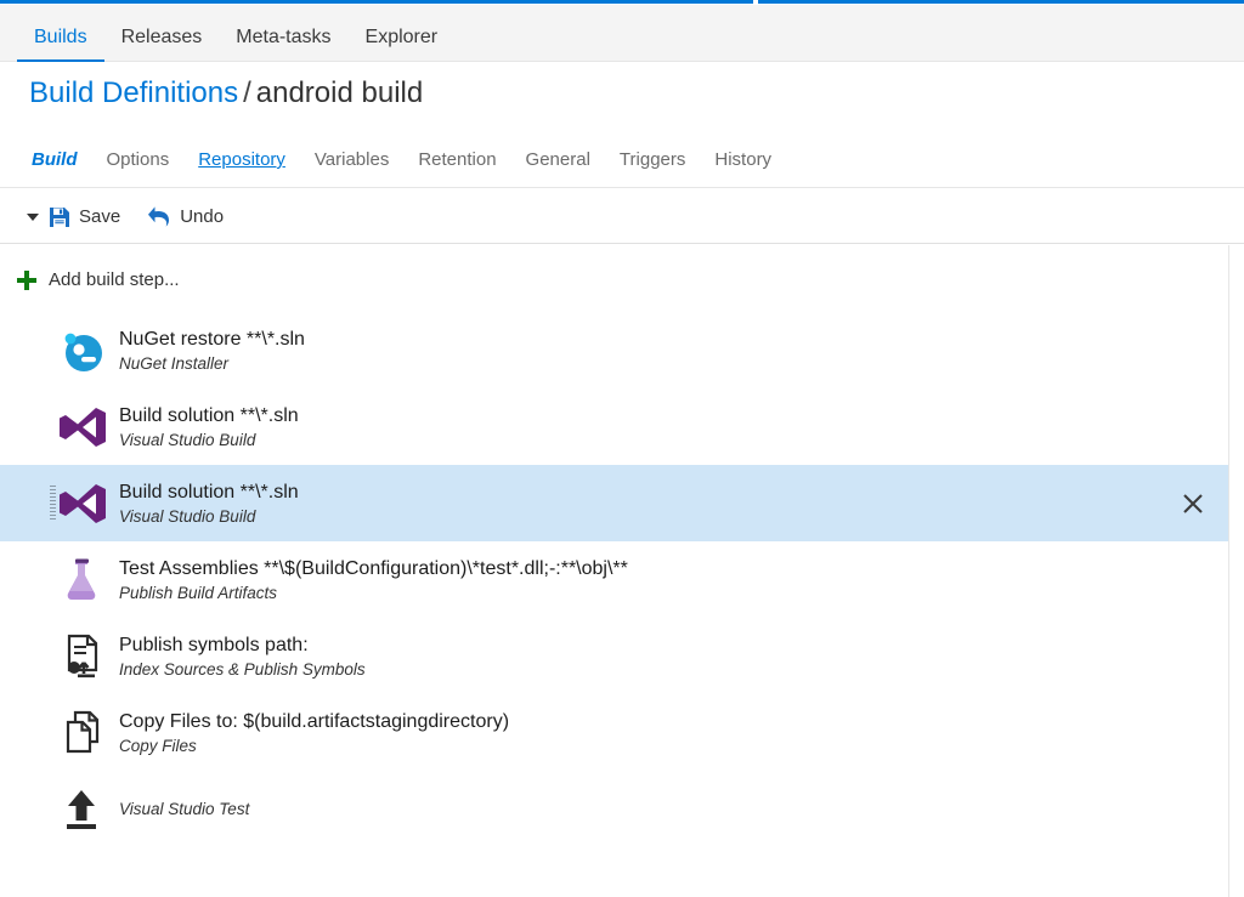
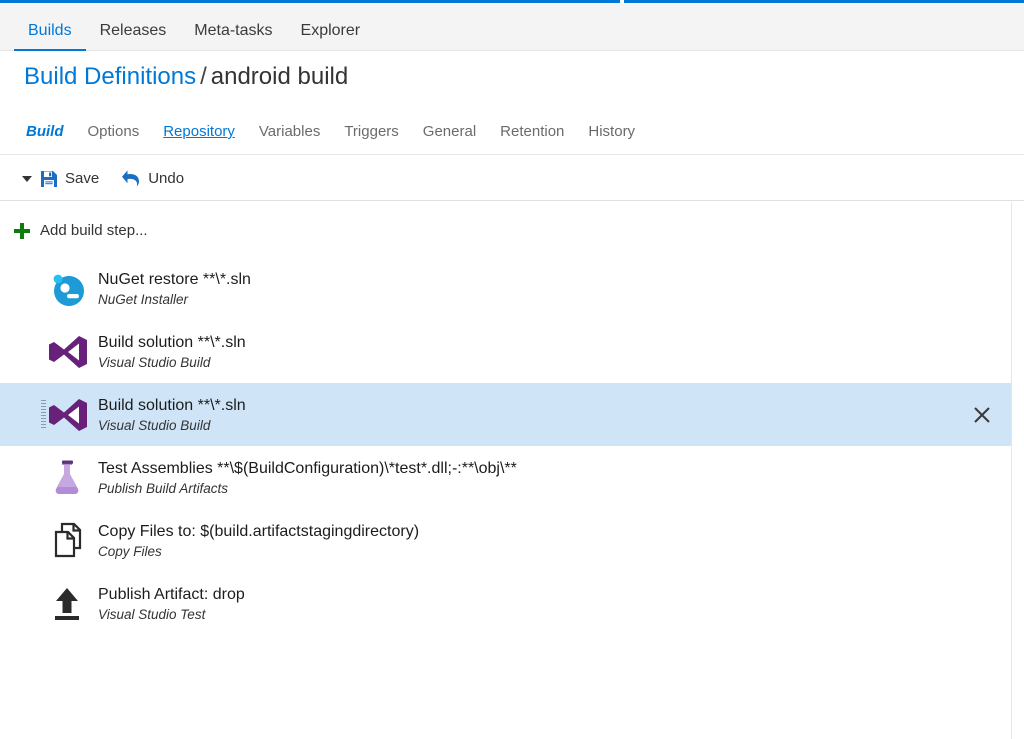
  Builds
  Releases
  Meta-tasks
  Explorer
  Build Definitions / android build
  Build
  Options
  Repository
  Variables
- Retention
+ Triggers
  General
- Triggers
+ Retention
  History
  Save
  Undo
  Add build step...
  NuGet restore **\*.sln
  NuGet Installer
  Build solution **\*.sln
  Visual Studio Build
  Build solution **\*.sln
  Visual Studio Build
  Test Assemblies **\$(BuildConfiguration)\*test*.dll;-:**\obj\**
  Publish Build Artifacts
- Publish symbols path:
- Index Sources & Publish Symbols
  Copy Files to: $(build.artifactstagingdirectory)
  Copy Files
+ Publish Artifact: drop
  Visual Studio Test
